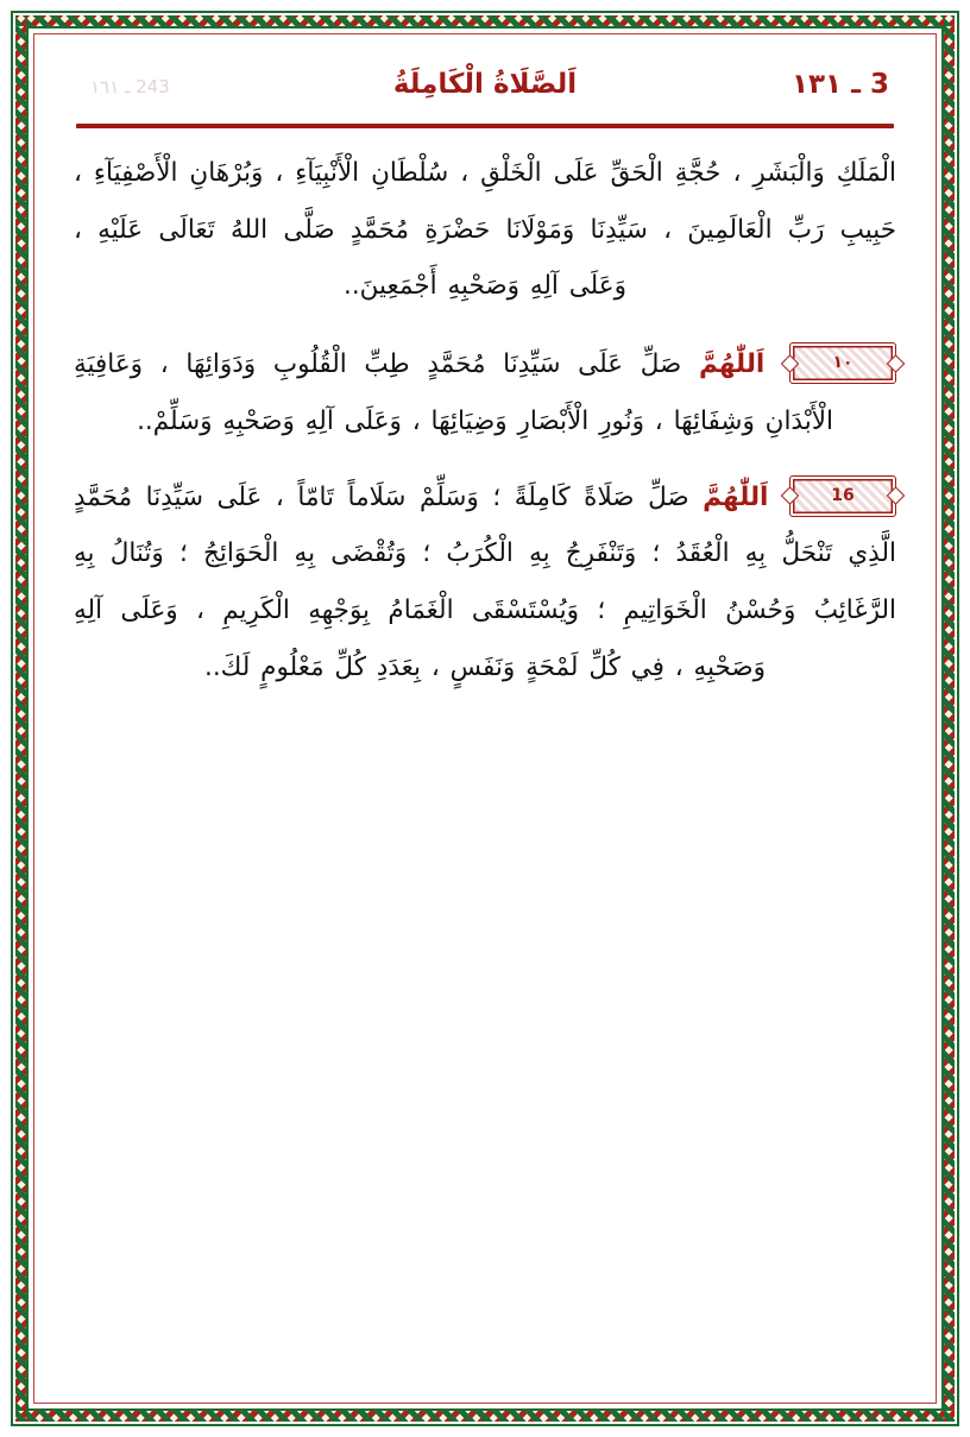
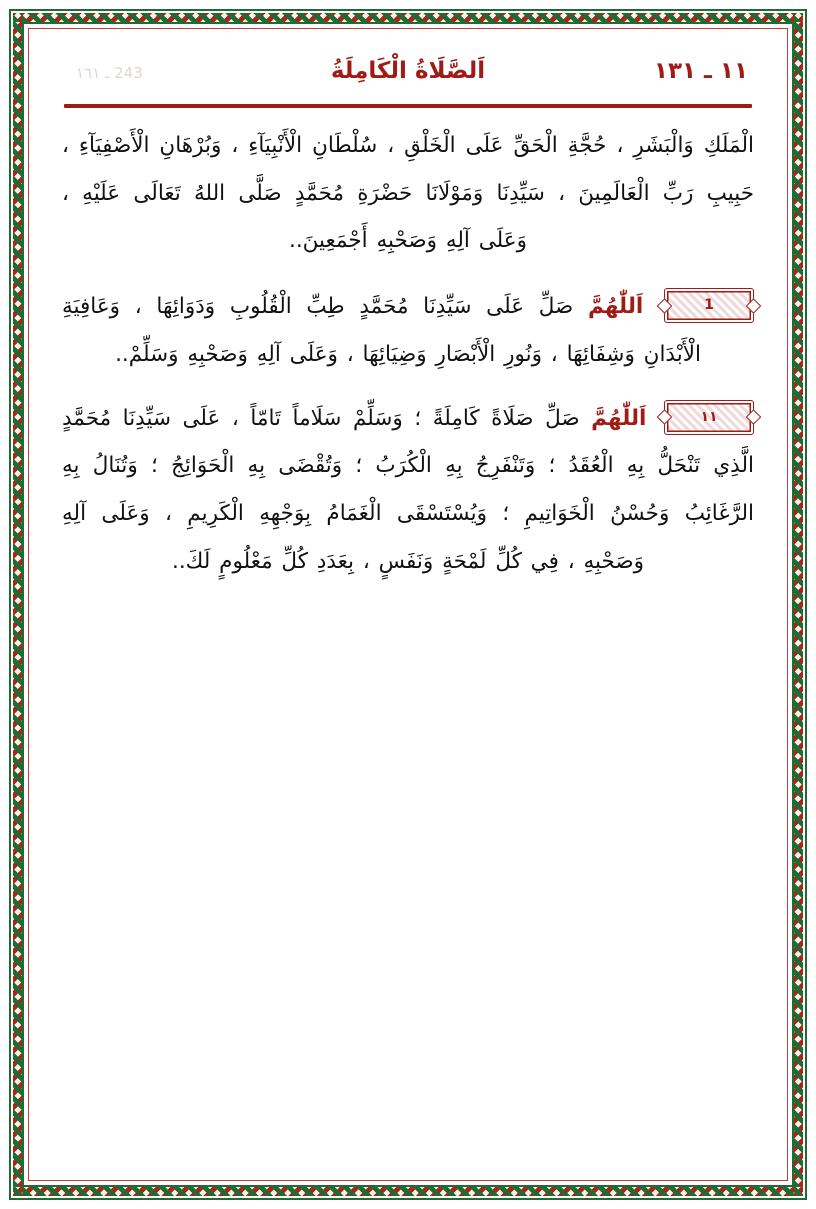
- 3 ـ ١٣١
+ ١١ ـ ١٣١
  اَلصَّلَاةُ الْكَامِلَةُ
  243 ـ ١٦١
  الْمَلَكِ وَالْبَشَرِ ، حُجَّةِ الْحَقِّ عَلَى الْخَلْقِ ، سُلْطَانِ الْأَنْبِيَآءِ ، وَبُرْهَانِ الْأَصْفِيَآءِ ، حَبِيبِ رَبِّ الْعَالَمِينَ ، سَيِّدِنَا وَمَوْلَانَا حَضْرَةِ مُحَمَّدٍ صَلَّى اللهُ تَعَالَى عَلَيْهِ ، وَعَلَى آلِهِ وَصَحْبِهِ أَجْمَعِينَ..
- ١٠ اَللّٰهُمَّ صَلِّ عَلَى سَيِّدِنَا مُحَمَّدٍ طِبِّ الْقُلُوبِ وَدَوَائِهَا ، وَعَافِيَةِ الْأَبْدَانِ وَشِفَائِهَا ، وَنُورِ الْأَبْصَارِ وَضِيَائِهَا ، وَعَلَى آلِهِ وَصَحْبِهِ وَسَلِّمْ..
+ 1 اَللّٰهُمَّ صَلِّ عَلَى سَيِّدِنَا مُحَمَّدٍ طِبِّ الْقُلُوبِ وَدَوَائِهَا ، وَعَافِيَةِ الْأَبْدَانِ وَشِفَائِهَا ، وَنُورِ الْأَبْصَارِ وَضِيَائِهَا ، وَعَلَى آلِهِ وَصَحْبِهِ وَسَلِّمْ..
- 16 اَللّٰهُمَّ صَلِّ صَلَاةً كَامِلَةً ؛ وَسَلِّمْ سَلَاماً تَامّاً ، عَلَى سَيِّدِنَا مُحَمَّدٍ الَّذِي تَنْحَلُّ بِهِ الْعُقَدُ ؛ وَتَنْفَرِجُ بِهِ الْكُرَبُ ؛ وَتُقْضَى بِهِ الْحَوَائِجُ ؛ وَتُنَالُ بِهِ الرَّغَائِبُ وَحُسْنُ الْخَوَاتِيمِ ؛ وَيُسْتَسْقَى الْغَمَامُ بِوَجْهِهِ الْكَرِيمِ ، وَعَلَى آلِهِ وَصَحْبِهِ ، فِي كُلِّ لَمْحَةٍ وَنَفَسٍ ، بِعَدَدِ كُلِّ مَعْلُومٍ لَكَ..
+ ١١ اَللّٰهُمَّ صَلِّ صَلَاةً كَامِلَةً ؛ وَسَلِّمْ سَلَاماً تَامّاً ، عَلَى سَيِّدِنَا مُحَمَّدٍ الَّذِي تَنْحَلُّ بِهِ الْعُقَدُ ؛ وَتَنْفَرِجُ بِهِ الْكُرَبُ ؛ وَتُقْضَى بِهِ الْحَوَائِجُ ؛ وَتُنَالُ بِهِ الرَّغَائِبُ وَحُسْنُ الْخَوَاتِيمِ ؛ وَيُسْتَسْقَى الْغَمَامُ بِوَجْهِهِ الْكَرِيمِ ، وَعَلَى آلِهِ وَصَحْبِهِ ، فِي كُلِّ لَمْحَةٍ وَنَفَسٍ ، بِعَدَدِ كُلِّ مَعْلُومٍ لَكَ..
